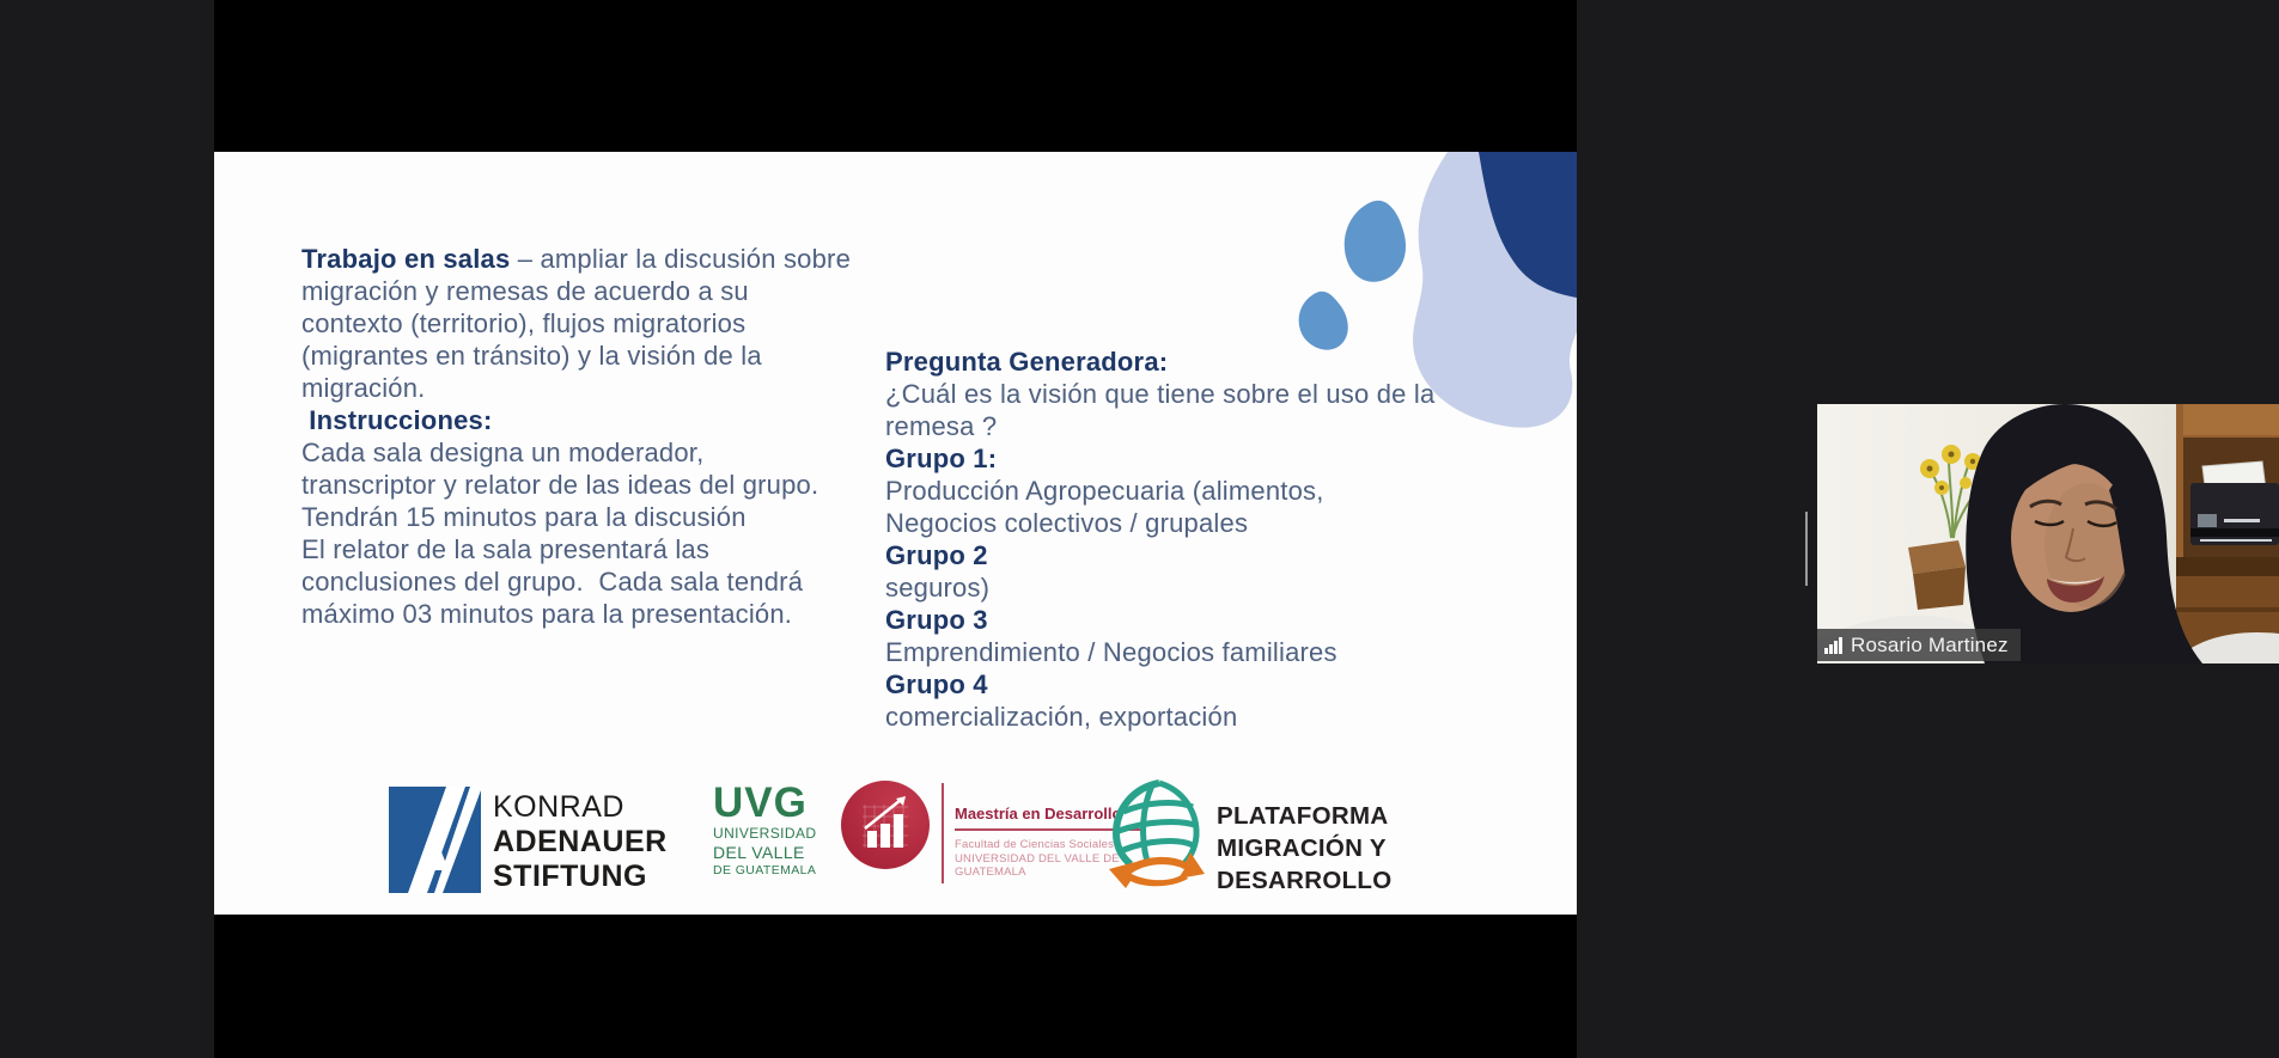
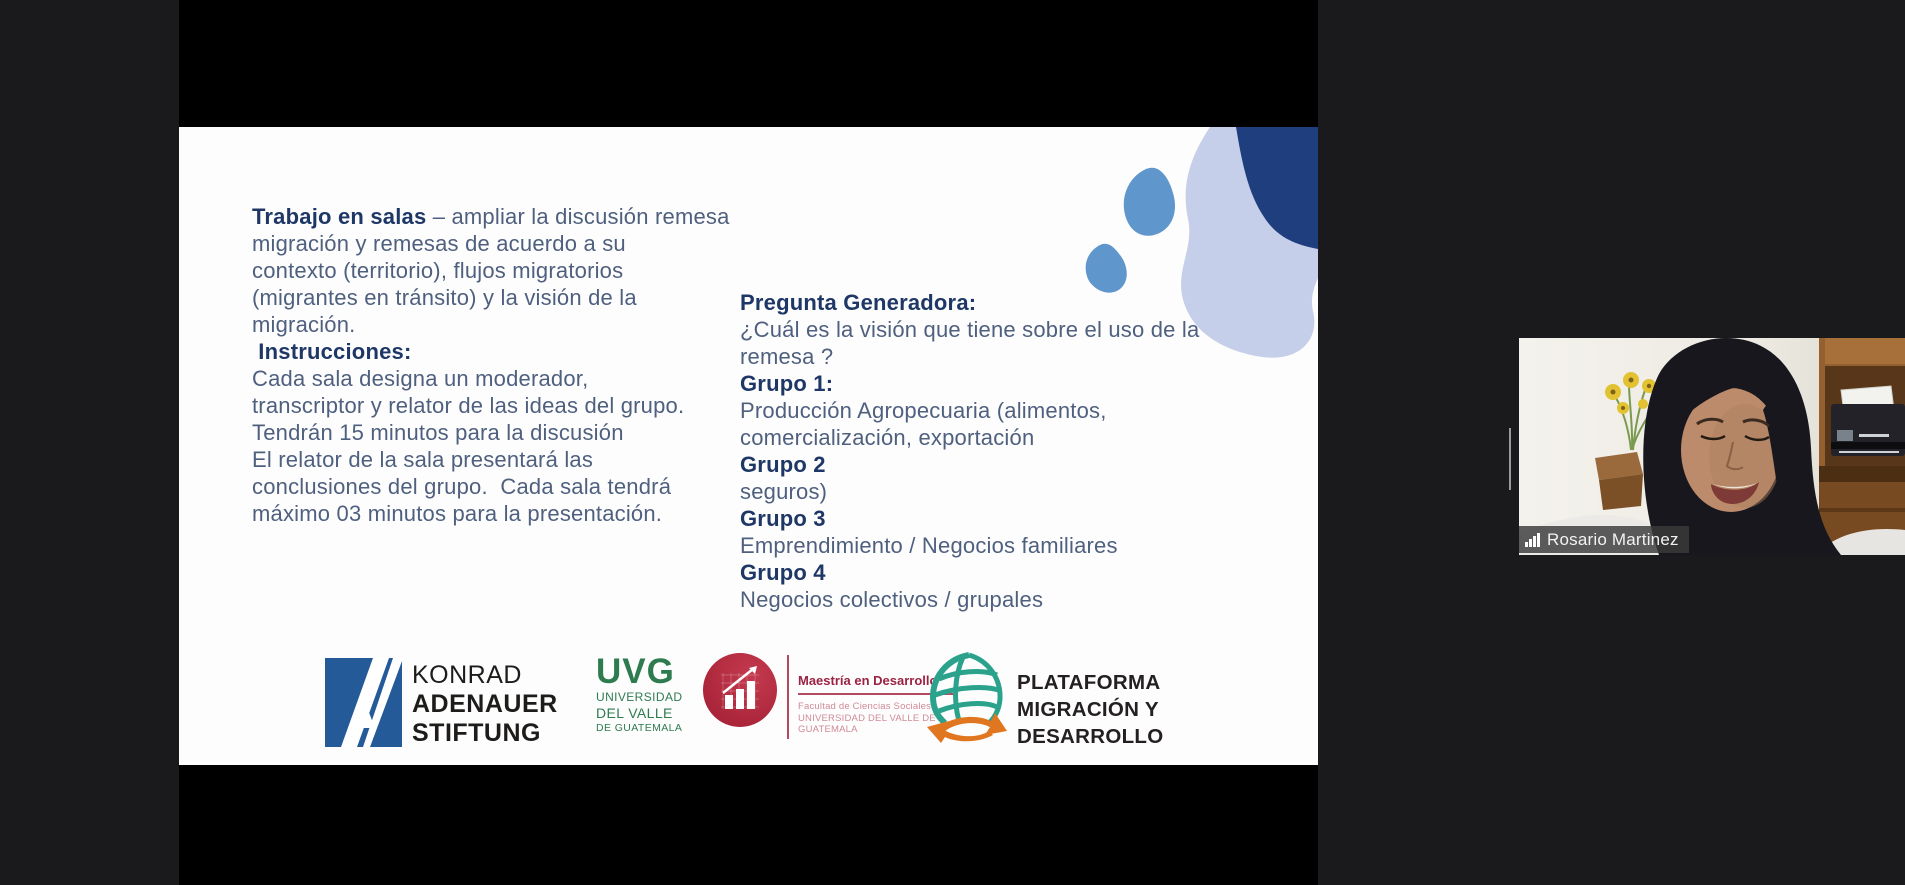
- Trabajo en salas – ampliar la discusión sobre
+ Trabajo en salas – ampliar la discusión remesa
  migración y remesas de acuerdo a su
  contexto (territorio), flujos migratorios
  (migrantes en tránsito) y la visión de la
  migración.
  Instrucciones:
  Cada sala designa un moderador,
  transcriptor y relator de las ideas del grupo.
  Tendrán 15 minutos para la discusión
  El relator de la sala presentará las
  conclusiones del grupo. Cada sala tendrá
  máximo 03 minutos para la presentación.
  Pregunta Generadora:
  ¿Cuál es la visión que tiene sobre el uso de la
  remesa ?
  Grupo 1:
  Producción Agropecuaria (alimentos,
- Negocios colectivos / grupales
+ comercialización, exportación
  Grupo 2
  seguros)
  Grupo 3
  Emprendimiento / Negocios familiares
  Grupo 4
- comercialización, exportación
+ Negocios colectivos / grupales
  KONRAD
  ADENAUER
  STIFTUNG
  UVG
  UNIVERSIDAD
  DEL VALLE
  DE GUATEMALA
  Maestría en Desarroll
  Facultad de Ciencias Sociales
  UNIVERSIDAD DEL VALLE DE GUATEMALA
  PLATAFORMA
  MIGRACIÓN Y
  DESARROLLO
  Rosario Martinez
